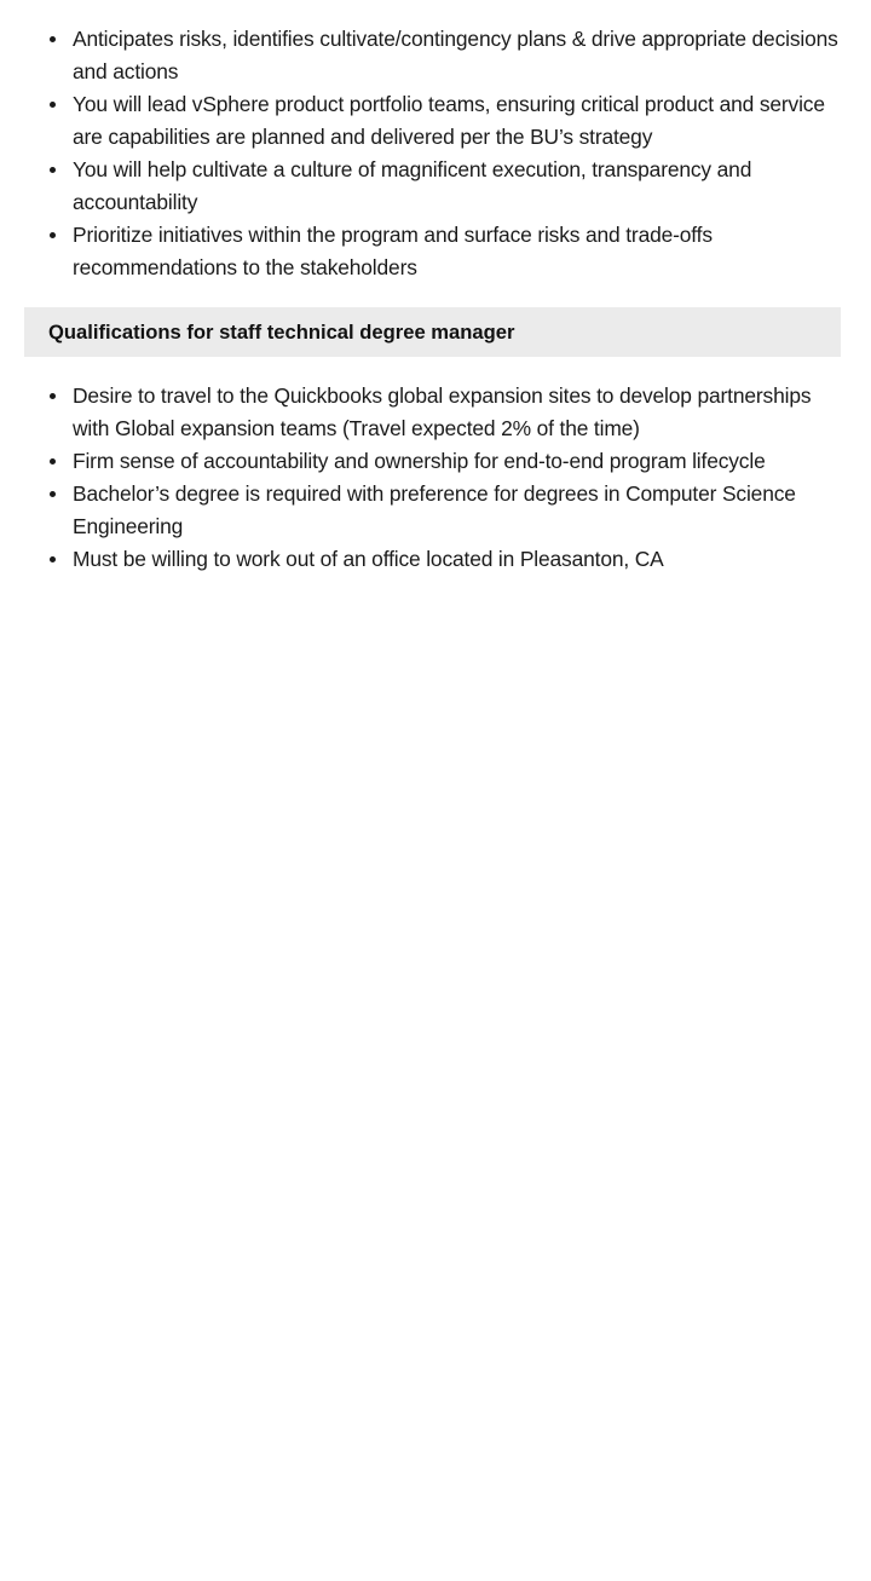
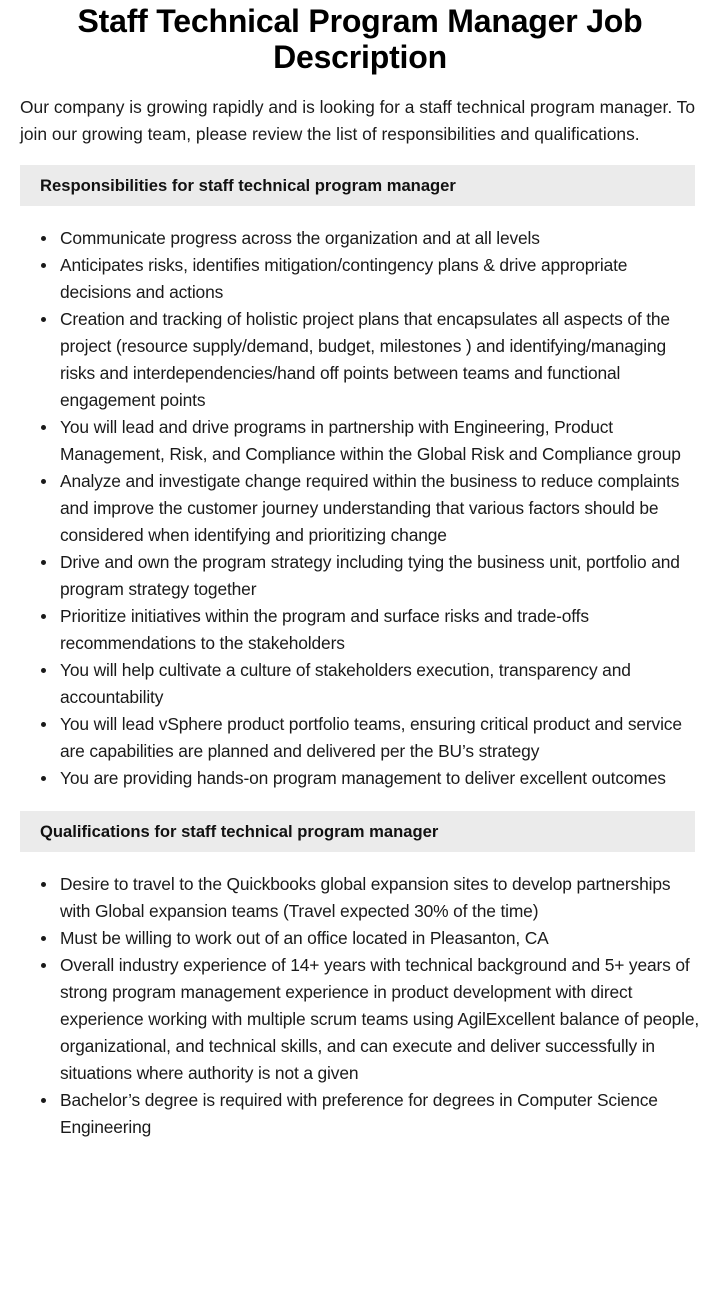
+ Staff Technical Program Manager Job Description
+ Our company is growing rapidly and is looking for a staff technical program manager. To join our growing team, please review the list of responsibilities and qualifications.
+ Responsibilities for staff technical program manager
+ Communicate progress across the organization and at all levels
- Anticipates risks, identifies cultivate/contingency plans & drive appropriate decisions and actions
+ Anticipates risks, identifies mitigation/contingency plans & drive appropriate decisions and actions
+ Creation and tracking of holistic project plans that encapsulates all aspects of the project (resource supply/demand, budget, milestones ) and identifying/managing risks and interdependencies/hand off points between teams and functional engagement points
+ You will lead and drive programs in partnership with Engineering, Product Management, Risk, and Compliance within the Global Risk and Compliance group
+ Analyze and investigate change required within the business to reduce complaints and improve the customer journey understanding that various factors should be considered when identifying and prioritizing change
+ Drive and own the program strategy including tying the business unit, portfolio and program strategy together
- You will lead vSphere product portfolio teams, ensuring critical product and service are capabilities are planned and delivered per the BU’s strategy
+ Prioritize initiatives within the program and surface risks and trade-offs recommendations to the stakeholders
- You will help cultivate a culture of magnificent execution, transparency and accountability
+ You will help cultivate a culture of stakeholders execution, transparency and accountability
- Prioritize initiatives within the program and surface risks and trade-offs recommendations to the stakeholders
+ You will lead vSphere product portfolio teams, ensuring critical product and service are capabilities are planned and delivered per the BU’s strategy
+ You are providing hands-on program management to deliver excellent outcomes
- Qualifications for staff technical degree manager
+ Qualifications for staff technical program manager
- Desire to travel to the Quickbooks global expansion sites to develop partnerships with Global expansion teams (Travel expected 2% of the time)
+ Desire to travel to the Quickbooks global expansion sites to develop partnerships with Global expansion teams (Travel expected 30% of the time)
- Firm sense of accountability and ownership for end-to-end program lifecycle
- Bachelor’s degree is required with preference for degrees in Computer Science Engineering
+ Must be willing to work out of an office located in Pleasanton, CA
+ Overall industry experience of 14+ years with technical background and 5+ years of strong program management experience in product development with direct experience working with multiple scrum teams using AgilExcellent balance of people, organizational, and technical skills, and can execute and deliver successfully in situations where authority is not a given
- Must be willing to work out of an office located in Pleasanton, CA
+ Bachelor’s degree is required with preference for degrees in Computer Science Engineering
